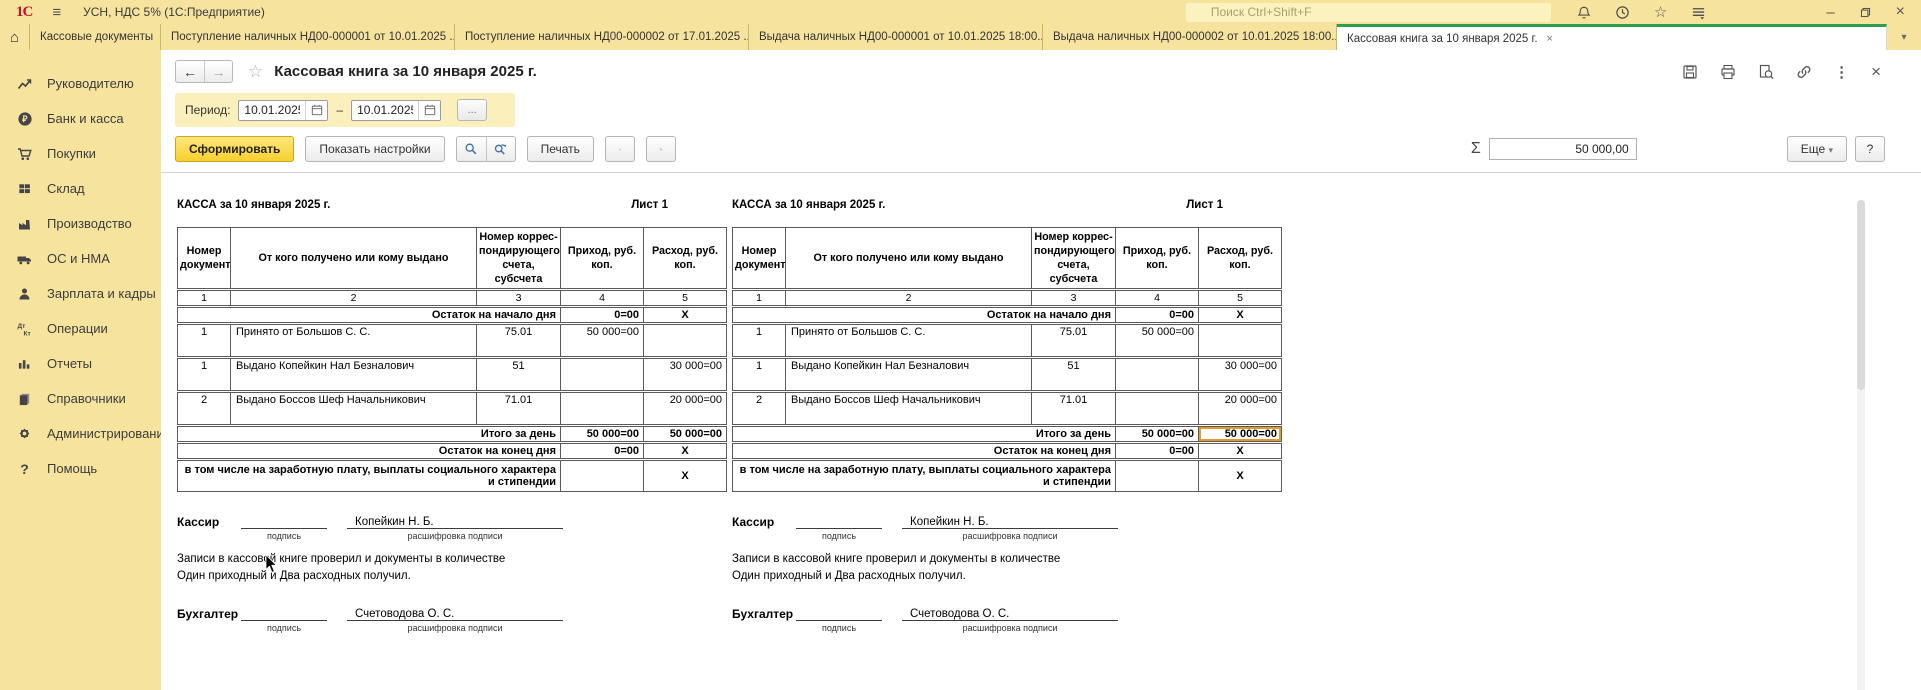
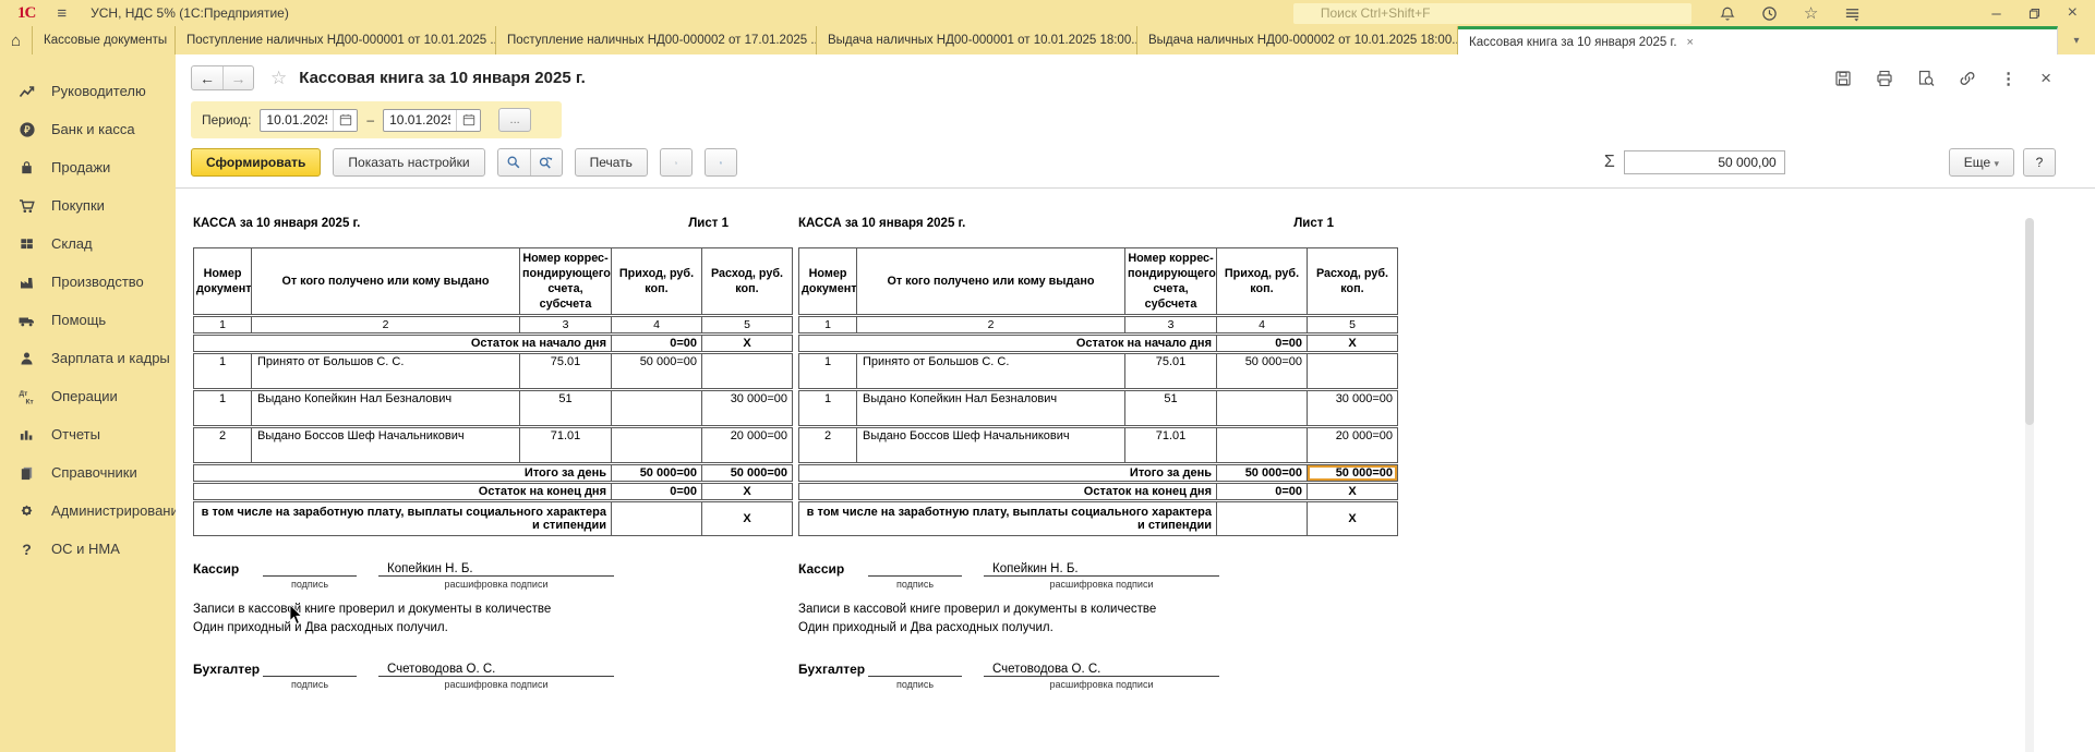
  1С
  ≡
  УСН, НДС 5% (1С:Предприятие)
  Поиск Ctrl+Shift+F
  ☆
  –
  ×
  ⌂
  Кассовые документы
  Поступление наличных НД00-000001 от 10.01.2025 .
  Поступление наличных НД00-000002 от 17.01.2025 .
  Выдача наличных НД00-000001 от 10.01.2025 18:00.
  Выдача наличных НД00-000002 от 10.01.2025 18:00.
  Кассовая книга за 10 января 2025 г.
  ×
  ▾
  Руководителю
  ₽
  Банк и касса
+ Продажи
  Покупки
  Склад
  Производство
- ОС и НМА
+ Помощь
  Зарплата и кадры
  Операции
  Отчеты
  Справочники
  Администрирован
  ?
- Помощь
+ ОС и НМА
  ←
  →
  ☆
  Кассовая книга за 10 января 2025 г.
  ⋮
  ×
  Период:
  10.01.202
  –
  10.01.202
  ...
  Сформировать
  Показать настройки
  Печать
  Σ
  50 000,00
  Еще ▾
  ?
  КАССА за 10 января 2025 г.
  Лист 1
  Номер документ	От кого получено или кому выдано	Номер коррес-пондирующего счета, субсчета	Приход, руб. коп.	Расход, руб. коп.
  1	2	3	4	5
  Остаток на начало дня	0=00	X
  1	Принято от Большов С. С.	75.01	50 000=00
  1	Выдано Копейкин Нал Безналович	51		30 000=00
  2	Выдано Боссов Шеф Начальникович	71.01		20 000=00
  Итого за день	50 000=00	50 000=00
  Остаток на конец дня	0=00	X
  в том числе на заработную плату, выплаты социального характера и стипендии		X
  Кассир
  Копейкин Н. Б.
  подпись
  расшифровка подписи
  Записи в кассовй книге проверил и документы в количестве
  Один приходный и Два расходных получил.
  Бухгалтер
  Счетоводова О. С.
  подпись
  расшифровка подписи
  КАССА за 10 января 2025 г.
  Лист 1
  Номер документ	От кого получено или кому выдано	Номер коррес-пондирующего счета, субсчета	Приход, руб. коп.	Расход, руб. коп.
  1	2	3	4	5
  Остаток на начало дня	0=00	X
  1	Принято от Большов С. С.	75.01	50 000=00
  1	Выдано Копейкин Нал Безналович	51		30 000=00
  2	Выдано Боссов Шеф Начальникович	71.01		20 000=00
  Итого за день	50 000=00	50 000=00
  Остаток на конец дня	0=00	X
  в том числе на заработную плату, выплаты социального характера и стипендии		X
  Кассир
  Копейкин Н. Б.
  подпись
  расшифровка подписи
  Записи в кассовой книге проверил и документы в количестве
  Один приходный и Два расходных получил.
  Бухгалтер
  Счетоводова О. С.
  подпись
  расшифровка подписи
